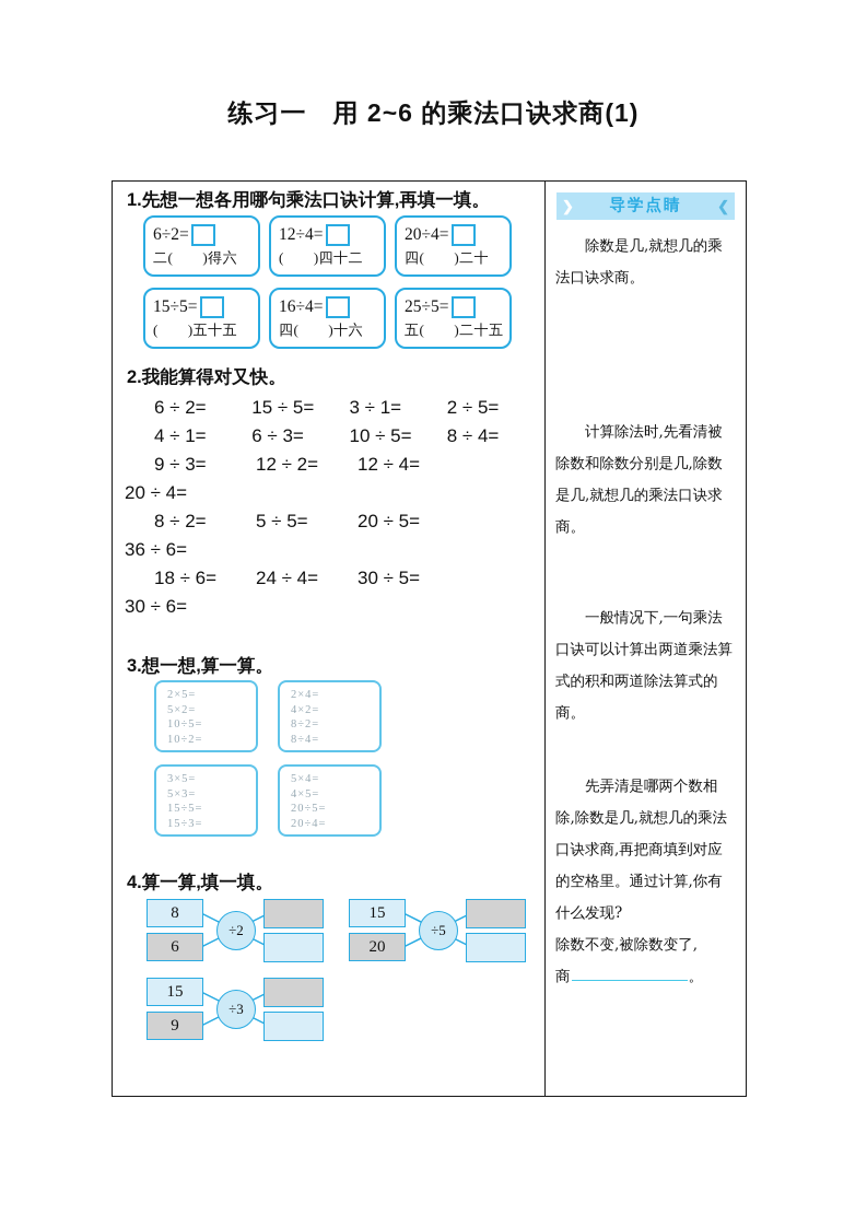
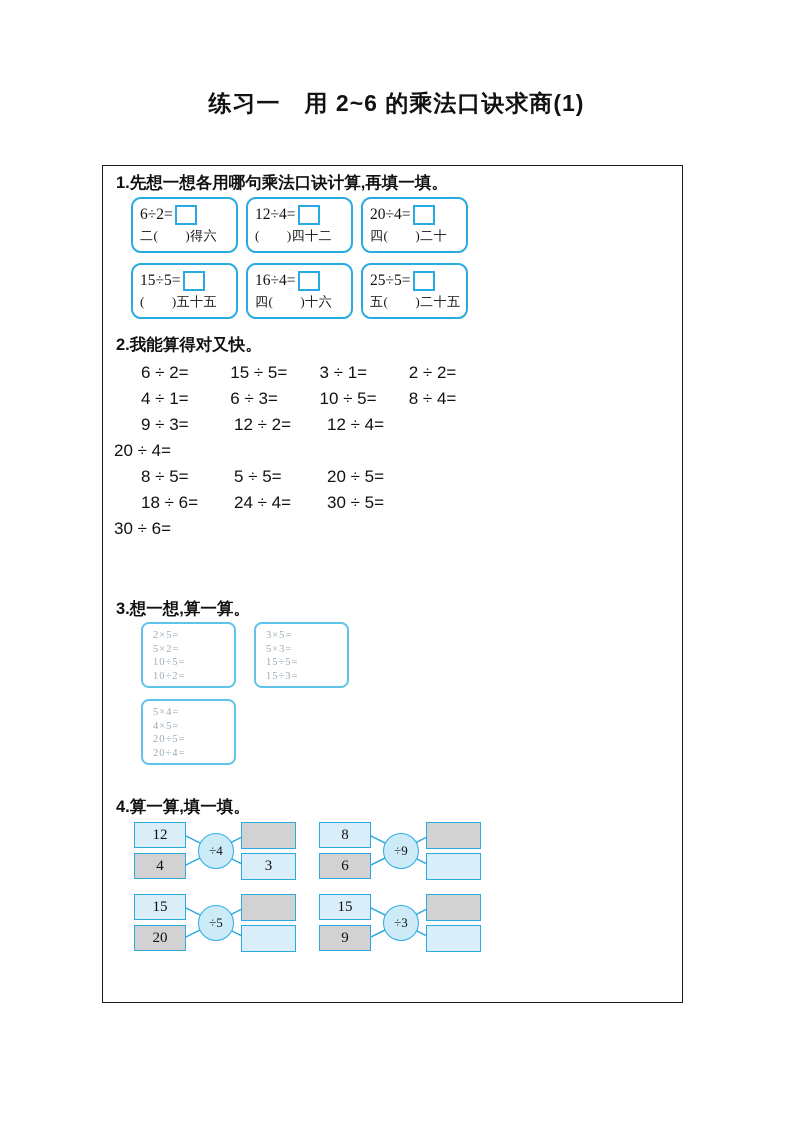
  练习一 用 2~6 的乘法口诀求商(1)
  1.先想一想各用哪句乘法口诀计算,再填一填。
  6÷2=
  二( )得六
  12÷4=
  ( )四十二
  20÷4=
  四( )二十
  15÷5=
  ( )五十五
  16÷4=
  四( )十六
  25÷5=
  五( )二十五
  2.我能算得对又快。
  6 ÷ 2=
  15 ÷ 5=
  3 ÷ 1=
- 2 ÷ 5=
+ 2 ÷ 2=
  4 ÷ 1=
  6 ÷ 3=
  10 ÷ 5=
  8 ÷ 4=
  9 ÷ 3=
  12 ÷ 2=
  12 ÷ 4=
  20 ÷ 4=
- 8 ÷ 2=
+ 8 ÷ 5=
  5 ÷ 5=
  20 ÷ 5=
- 36 ÷ 6=
  18 ÷ 6=
  24 ÷ 4=
  30 ÷ 5=
  30 ÷ 6=
  3.想一想,算一算。
  2×5=
  5×2=
  10÷5=
  10÷2=
- 2×4=
- 4×2=
- 8÷2=
- 8÷4=
  3×5=
  5×3=
  15÷5=
  15÷3=
  5×4=
  4×5=
  20÷5=
  20÷4=
  4.算一算,填一填。
+ 12
+ 4
+ ÷4
+ 3
  8
  6
- ÷2
+ ÷9
  15
  20
  ÷5
  15
  9
  ÷3
- ❯
- 导学点睛
- ❮
- 除数是几,就想几的乘法口诀求商。
- 计算除法时,先看清被除数和除数分别是几,除数是几,就想几的乘法口诀求商。
- 一般情况下,一句乘法口诀可以计算出两道乘法算式的积和两道除法算式的商。
- 先弄清是哪两个数相除,除数是几,就想几的乘法口诀求商,再把商填到对应的空格里。通过计算,你有什么发现?
- 除数不变,被除数变了,
- 商 。
